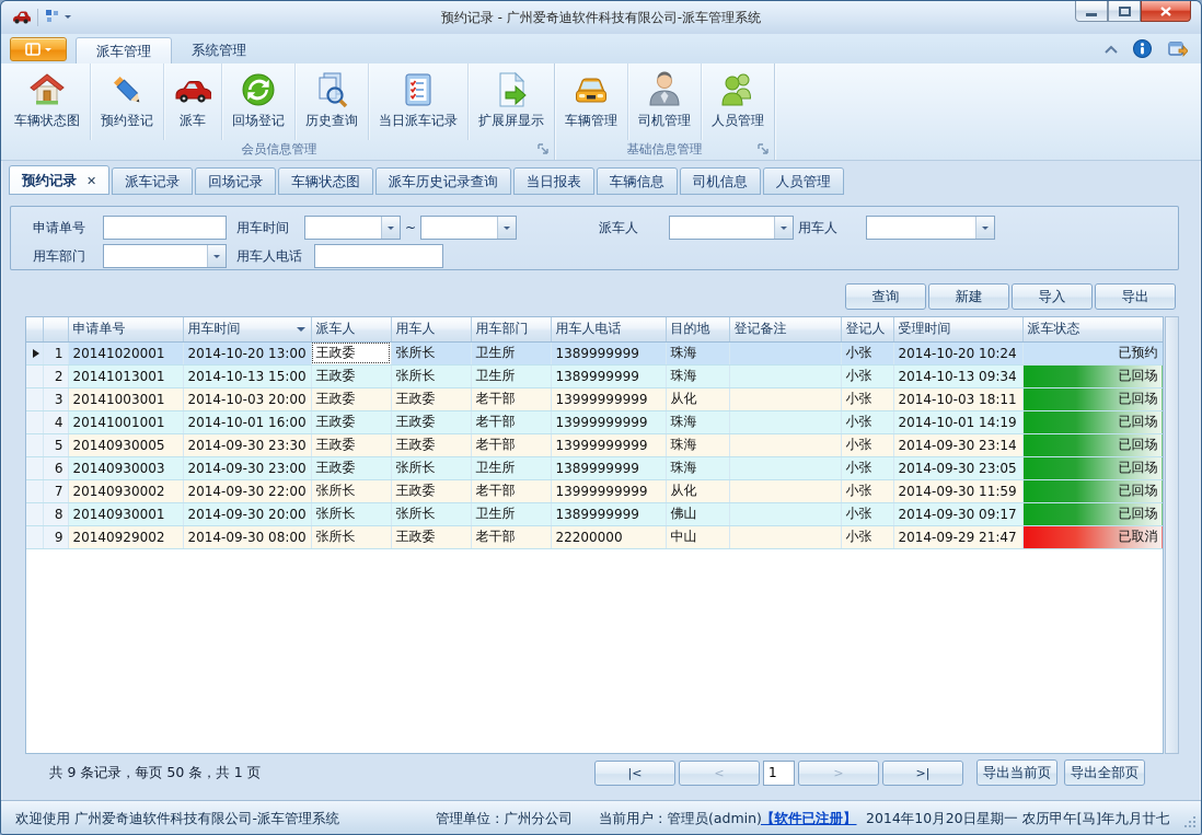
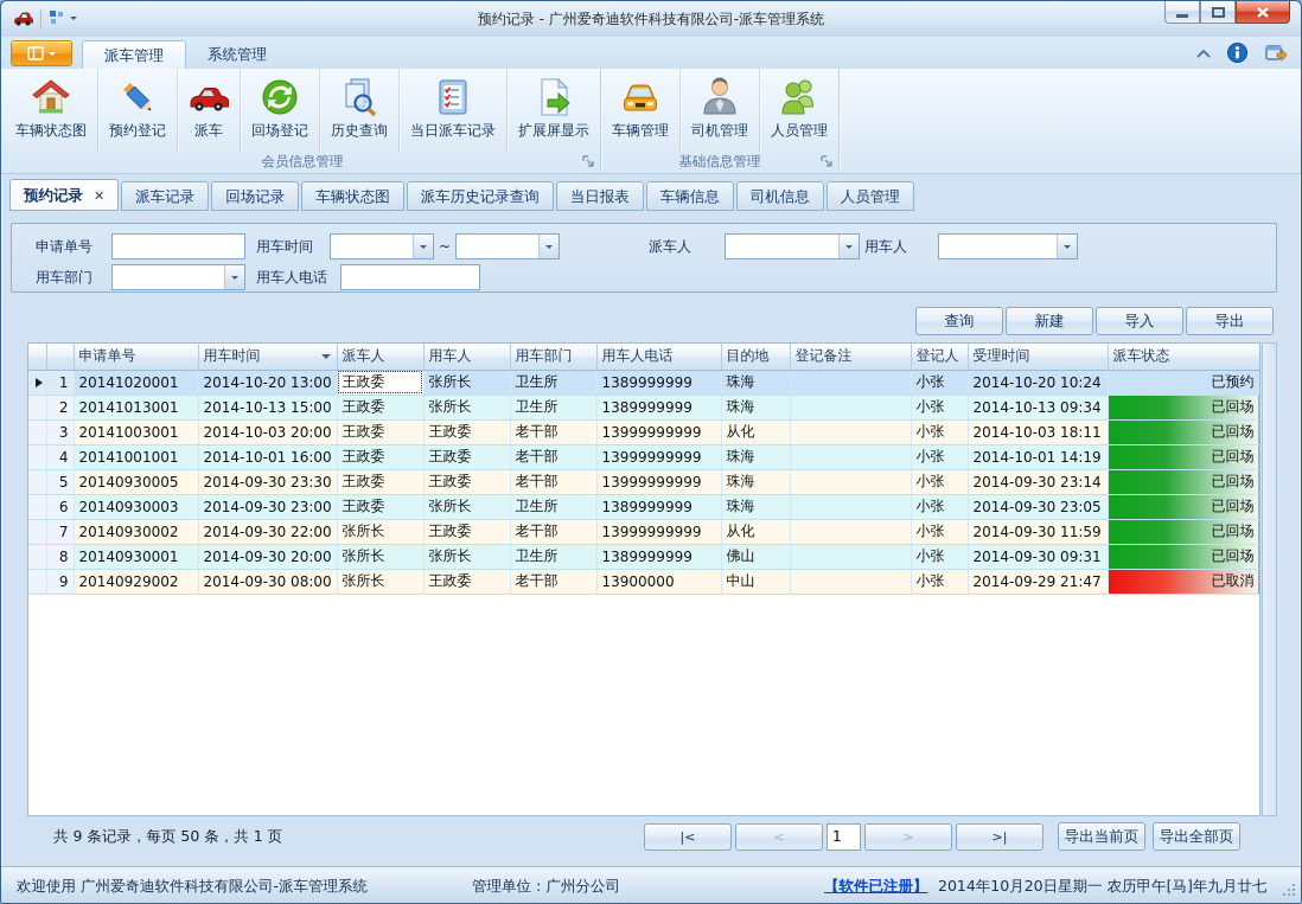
  预约记录 - 广州爱奇迪软件科技有限公司-派车管理系统
  派车管理
  系统管理
  车辆状态图
  预约登记
  派车
  回场登记
  历史查询
  当日派车记录
  扩展屏显示
  会员信息管理
  车辆管理
  司机管理
  人员管理
  基础信息管理
  预约记录 ✕
  派车记录
  回场记录
  车辆状态图
  派车历史记录查询
  当日报表
  车辆信息
  司机信息
  人员管理
  申请单号
  用车时间
  ~
  派车人
  用车人
  用车部门
  用车人电话
  查询
  新建
  导入
  导出
  		申请单号	用车时间	派车人	用车人	用车部门	用车人电话	目的地	登记备注	登记人	受理时间	派车状态
  	1	20141020001	2014-10-20 13:00	王政委	张所长	卫生所	1389999999	珠海		小张	2014-10-20 10:24	已预约
  	2	20141013001	2014-10-13 15:00	王政委	张所长	卫生所	1389999999	珠海		小张	2014-10-13 09:34	已回场
  	3	20141003001	2014-10-03 20:00	王政委	王政委	老干部	13999999999	从化		小张	2014-10-03 18:11	已回场
  	4	20141001001	2014-10-01 16:00	王政委	王政委	老干部	13999999999	珠海		小张	2014-10-01 14:19	已回场
  	5	20140930005	2014-09-30 23:30	王政委	王政委	老干部	13999999999	珠海		小张	2014-09-30 23:14	已回场
  	6	20140930003	2014-09-30 23:00	王政委	张所长	卫生所	1389999999	珠海		小张	2014-09-30 23:05	已回场
  	7	20140930002	2014-09-30 22:00	张所长	王政委	老干部	13999999999	从化		小张	2014-09-30 11:59	已回场
- 	8	20140930001	2014-09-30 20:00	张所长	张所长	卫生所	1389999999	佛山		小张	2014-09-30 09:17	已回场
+ 	8	20140930001	2014-09-30 20:00	张所长	张所长	卫生所	1389999999	佛山		小张	2014-09-30 09:31	已回场
- 	9	20140929002	2014-09-30 08:00	张所长	王政委	老干部	22200000	中山		小张	2014-09-29 21:47	已取消
+ 	9	20140929002	2014-09-30 08:00	张所长	王政委	老干部	13900000	中山		小张	2014-09-29 21:47	已取消
  共 9 条记录，每页 50 条，共 1 页
  |<
  <
  1
  >
  >|
  导出当前页
  导出全部页
  欢迎使用 广州爱奇迪软件科技有限公司-派车管理系统
  管理单位：广州分公司
- 当前用户：管理员(admin)
  【软件已注册】
  2014年10月20日星期一 农历甲午[马]年九月廿七
